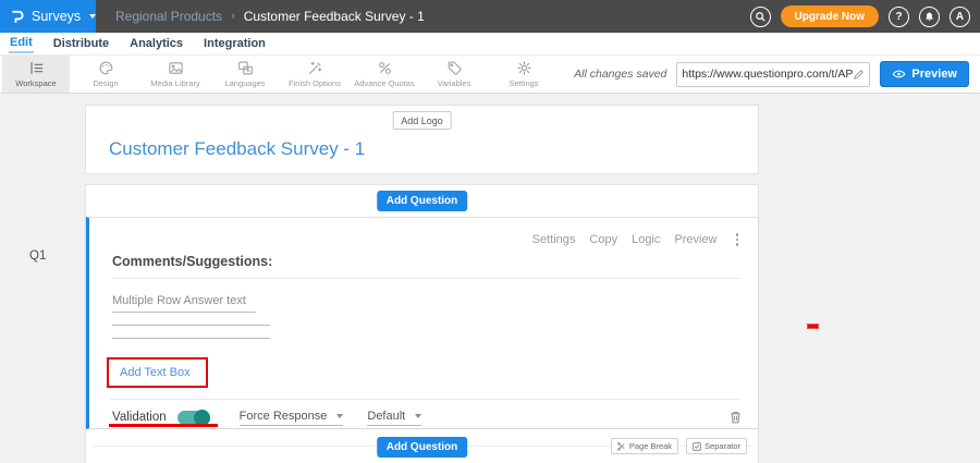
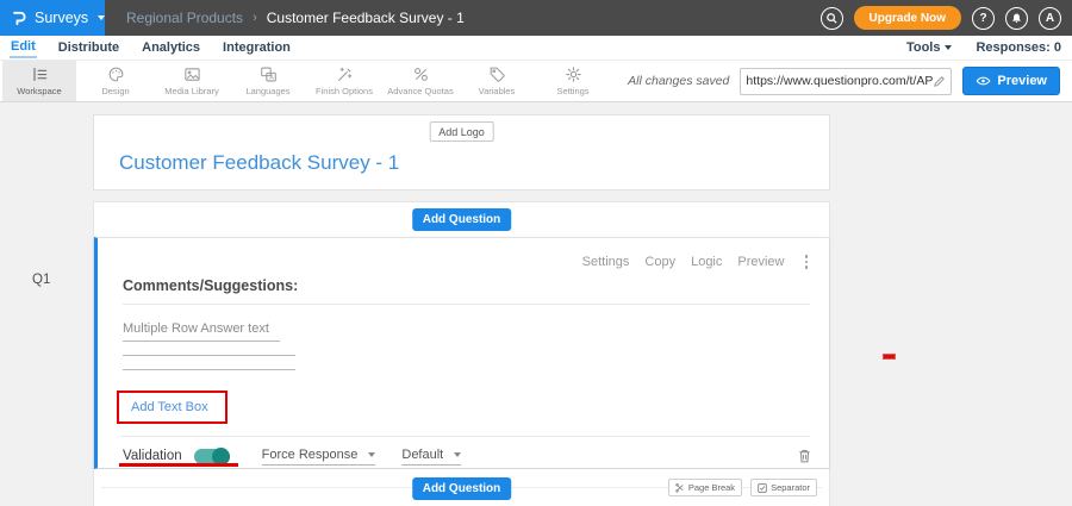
  Surveys
  Regional Products
  ›
  Customer Feedback Survey - 1
  Upgrade Now
  ?
  A
  Edit
  Distribute
  Analytics
  Integration
+ Tools
+ Responses: 0
  Workspace
  Design
  Media Library
  Languages
  Finish Options
  Advance Quotas
  Variables
  Settings
  All changes saved
  https://www.questionpro.com/t/AP
  Preview
  Q1
  Add Logo
  Customer Feedback Survey - 1
  Add Question
  Settings
  Copy
  Logic
  Preview
  Comments/Suggestions:
  Multiple Row Answer text
  Add Text Box
  Validation
  Force Response
  Default
  Add Question
  Page Break
  Separator
